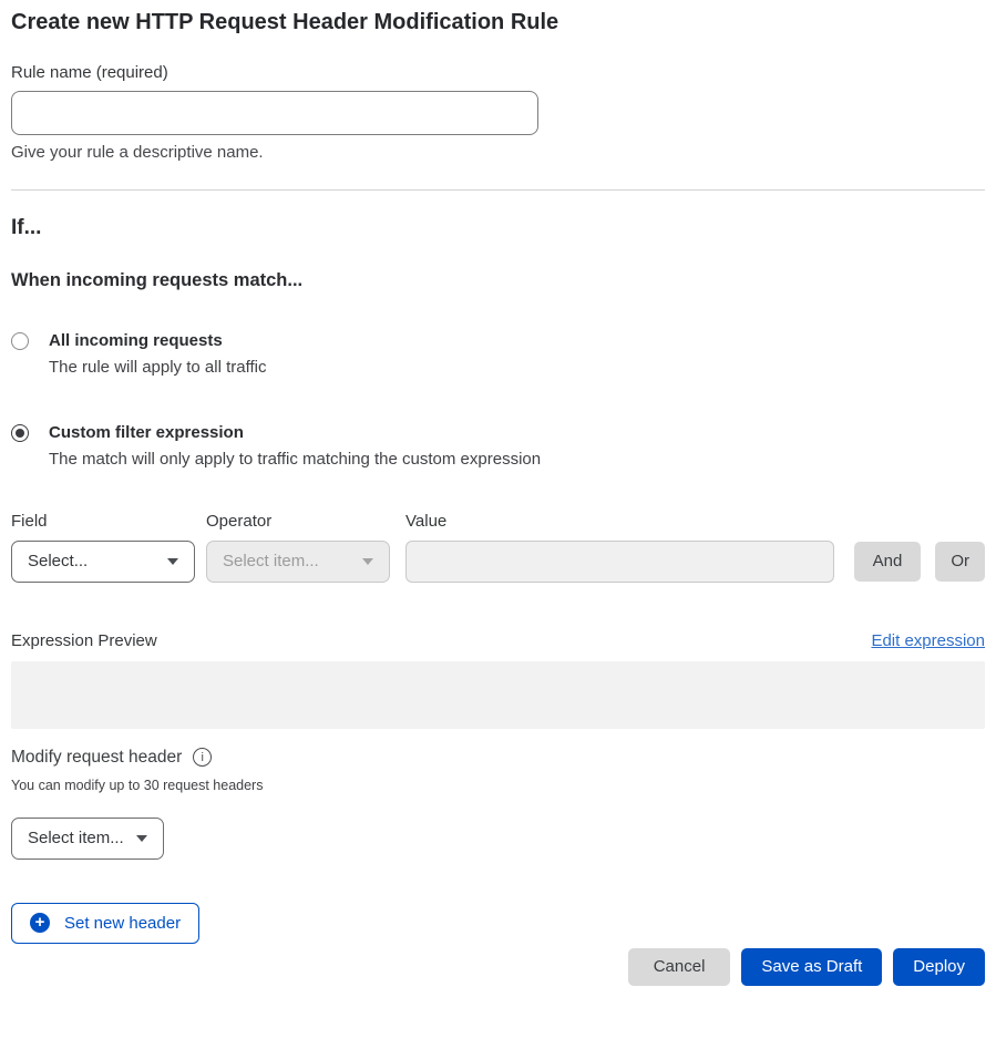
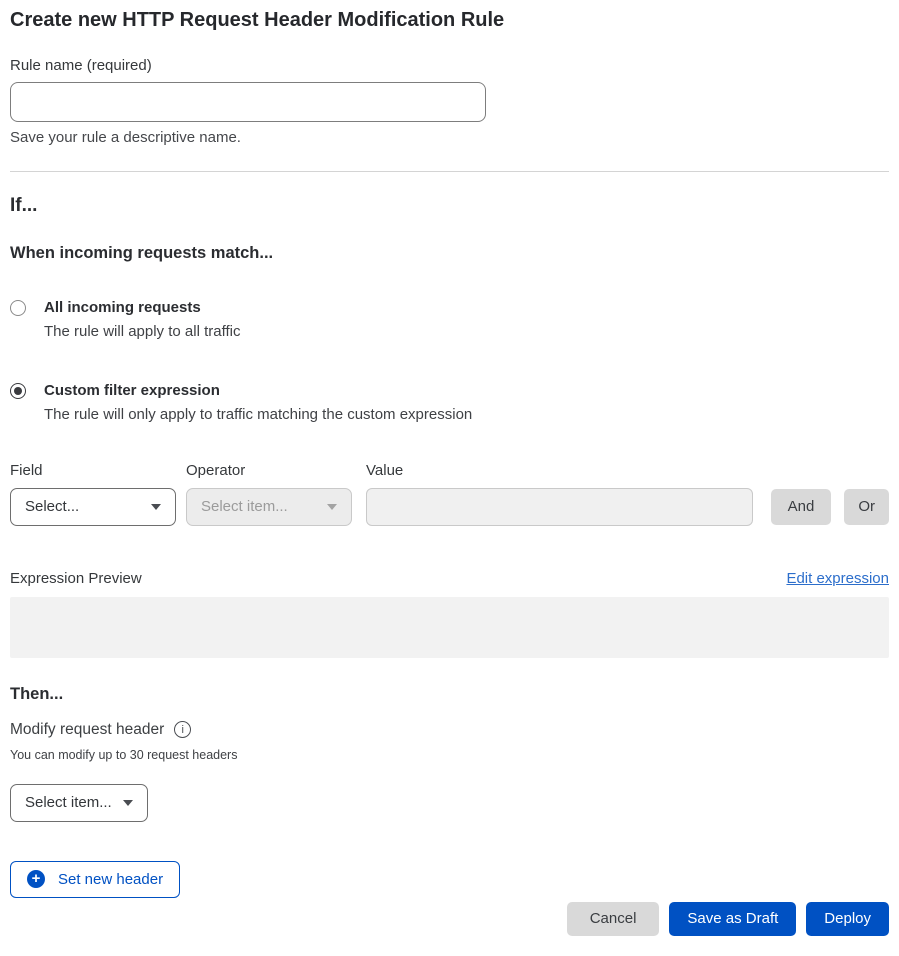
  Create new HTTP Request Header Modification Rule
  Rule name (required)
- Give your rule a descriptive name.
+ Save your rule a descriptive name.
  If...
  When incoming requests match...
  All incoming requests
  The rule will apply to all traffic
  Custom filter expression
- The match will only apply to traffic matching the custom expression
+ The rule will only apply to traffic matching the custom expression
  Field
  Select...
  Operator
  Select item...
  Value
  And
  Or
  Expression Preview
  Edit expression
+ Then...
  Modify request header
  i
  You can modify up to 30 request headers
  Select item...
  +
  Set new header
  Cancel
  Save as Draft
  Deploy
